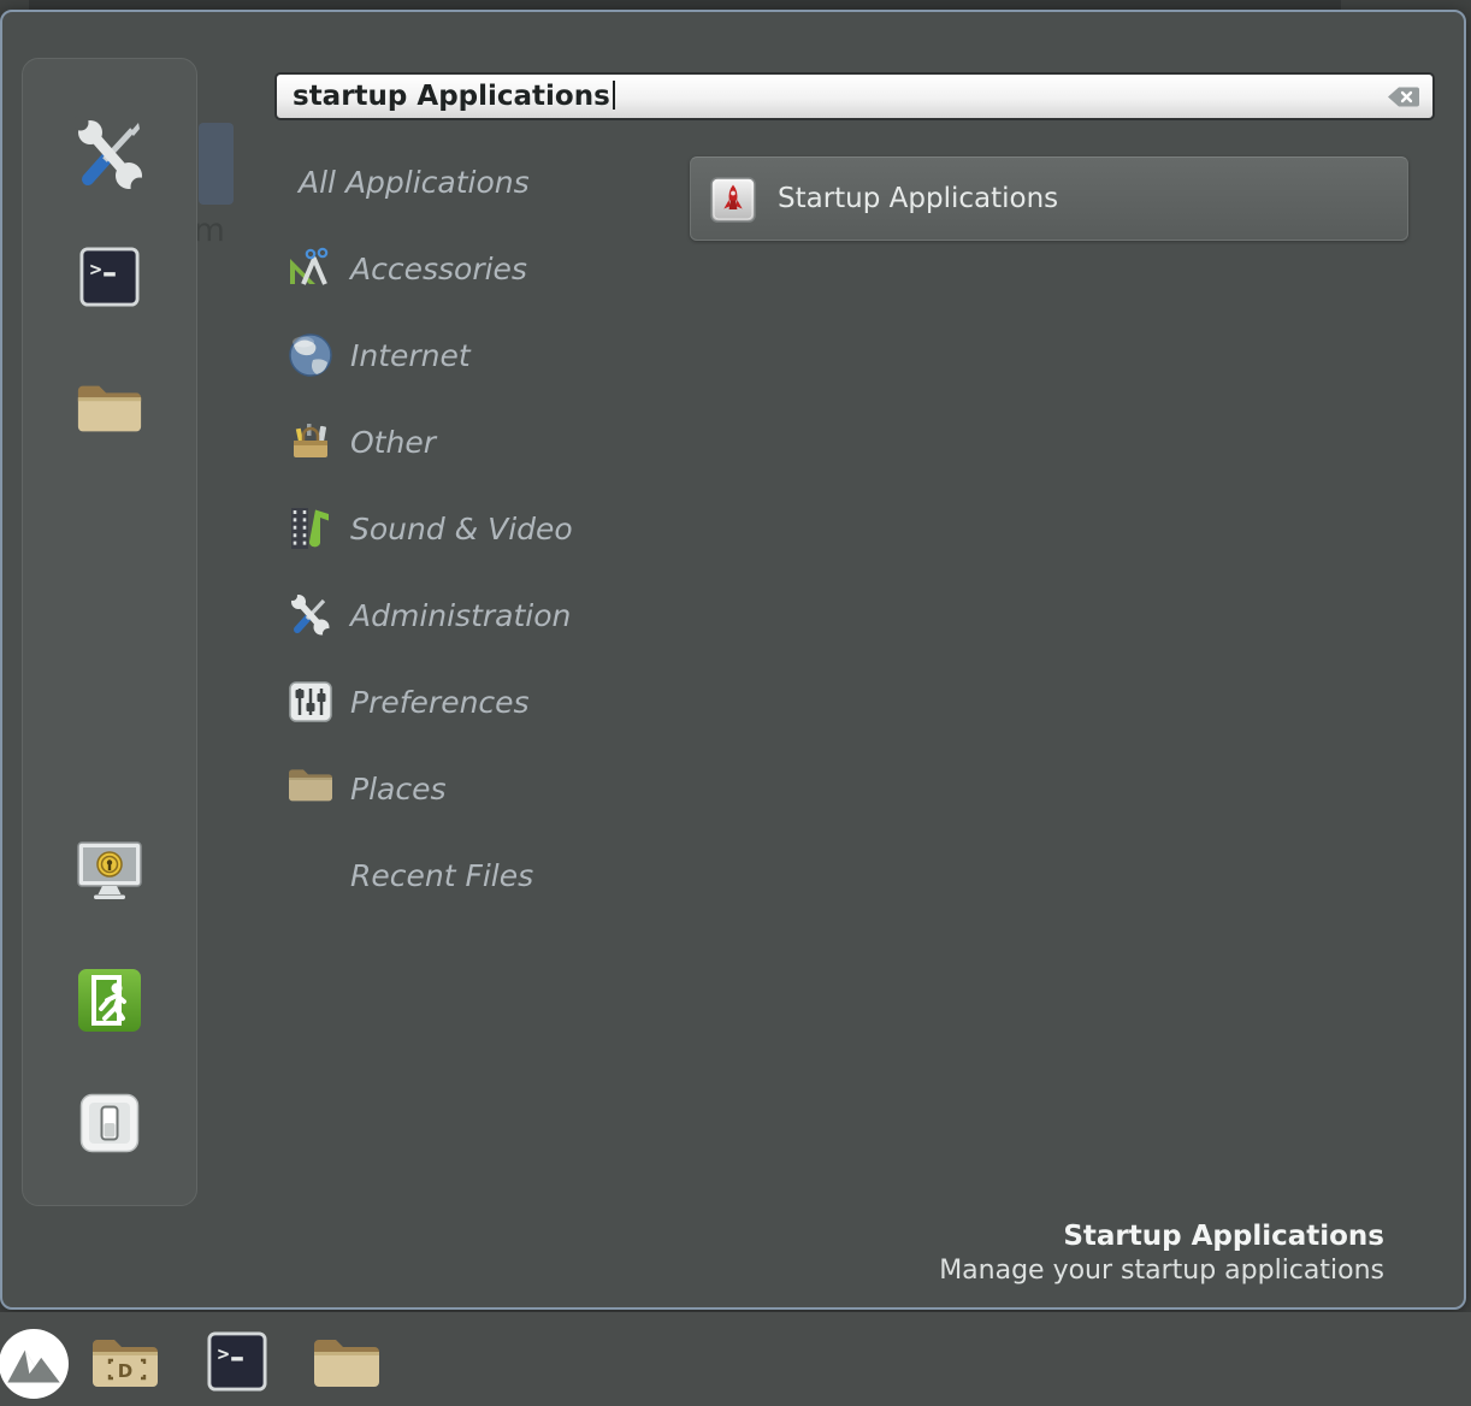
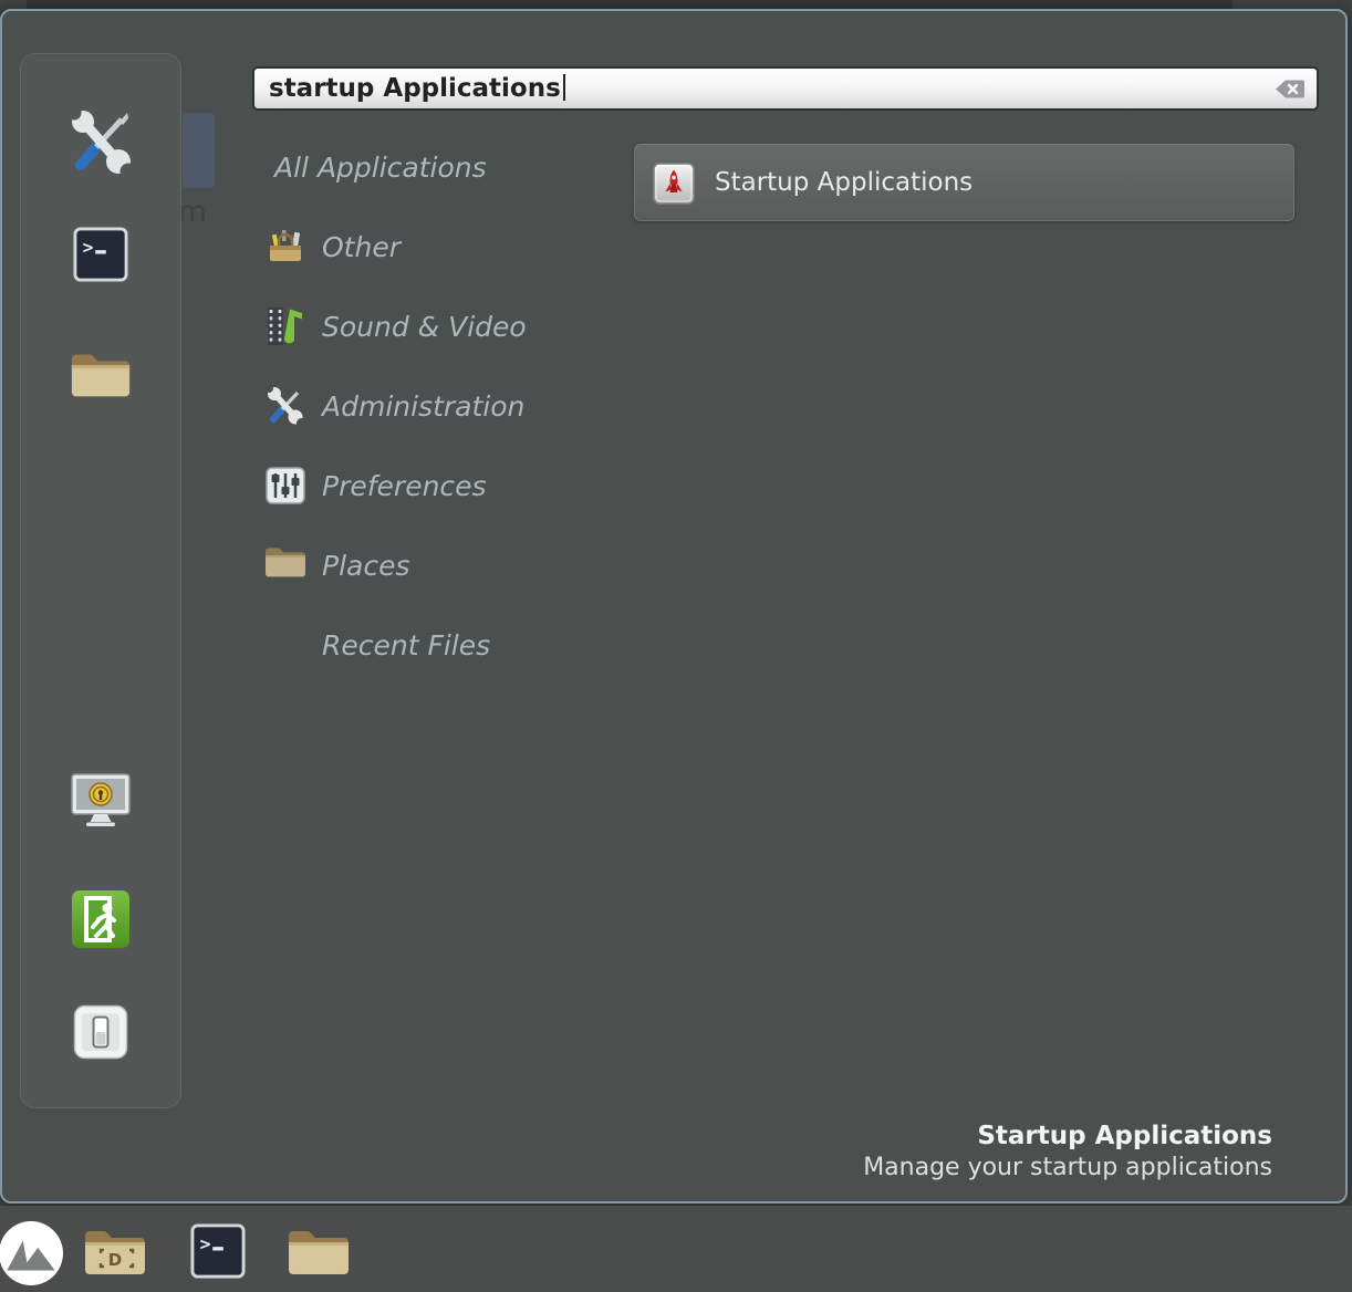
  >
  startup Applications
  All Applications
- Accessories
- Internet
  Other
  Sound & Video
  Administration
  Preferences
  Places
  Recent Files
  Startup Applications
  Startup Applications
  Manage your startup applications
  D
  >
